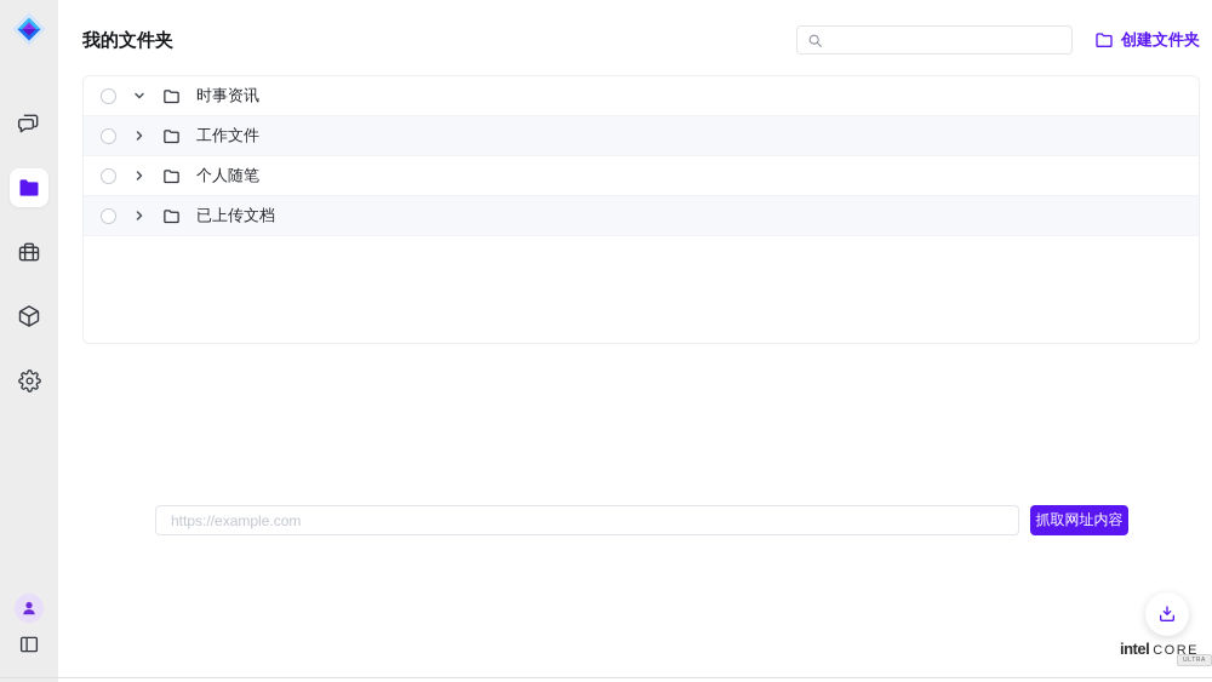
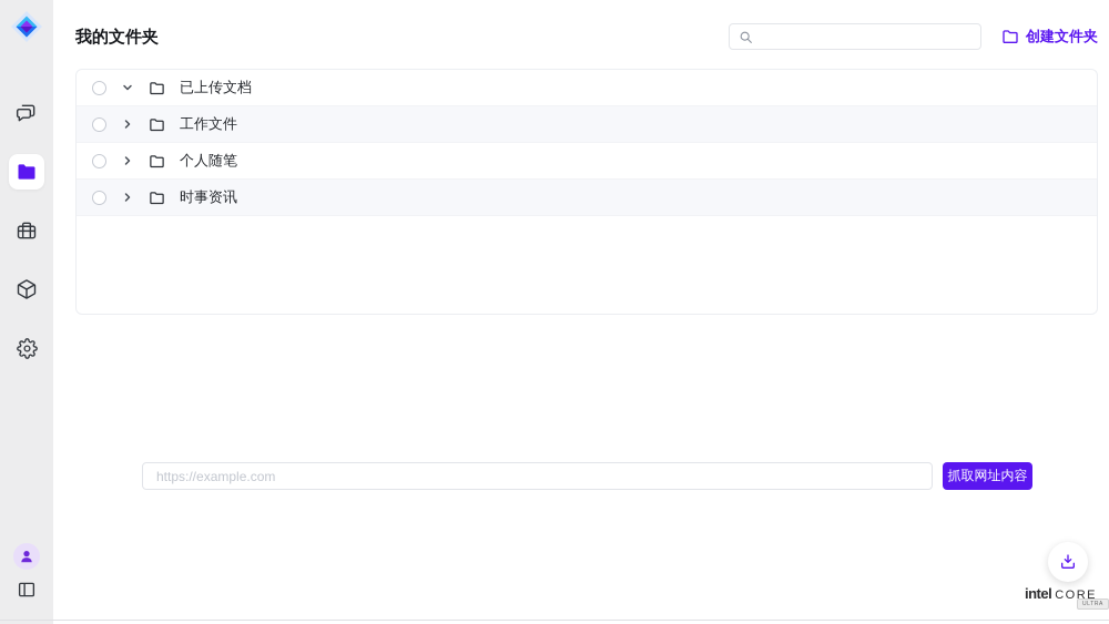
  我的文件夹
  创建文件夹
- 时事资讯
+ 已上传文档
  工作文件
  个人随笔
- 已上传文档
+ 时事资讯
  https://example.com
  抓取网址内容
  intel
  CORE
